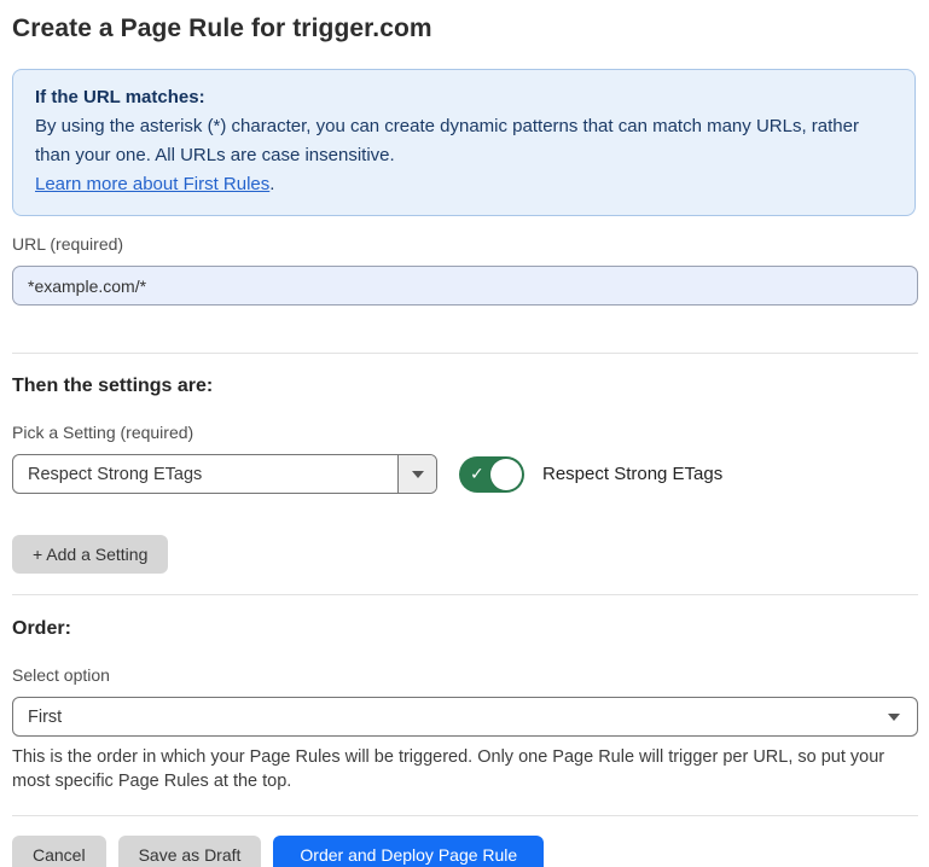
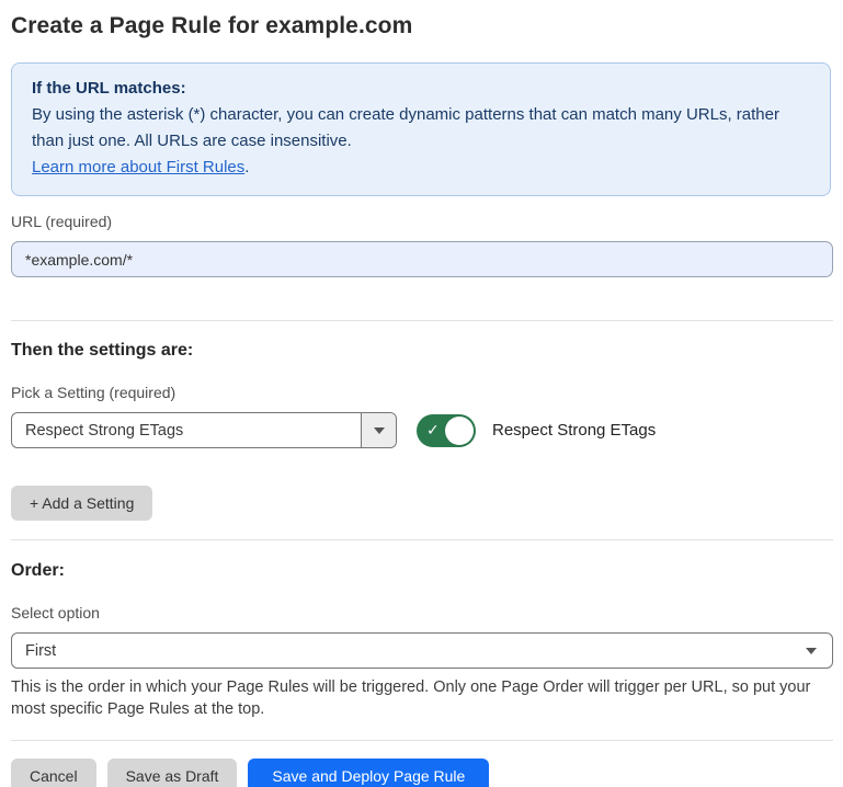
- Create a Page Rule for trigger.com
+ Create a Page Rule for example.com
  If the URL matches:
- By using the asterisk (*) character, you can create dynamic patterns that can match many URLs, rather than your one. All URLs are case insensitive.
+ By using the asterisk (*) character, you can create dynamic patterns that can match many URLs, rather than just one. All URLs are case insensitive.
  Learn more about First Rules.
  URL (required)
  *example.com/*
  Then the settings are:
  Pick a Setting (required)
  Respect Strong ETags
  ✓
  Respect Strong ETags
  + Add a Setting
  Order:
  Select option
  First
- This is the order in which your Page Rules will be triggered. Only one Page Rule will trigger per URL, so put your most specific Page Rules at the top.
+ This is the order in which your Page Rules will be triggered. Only one Page Order will trigger per URL, so put your most specific Page Rules at the top.
  Cancel
  Save as Draft
- Order and Deploy Page Rule
+ Save and Deploy Page Rule
